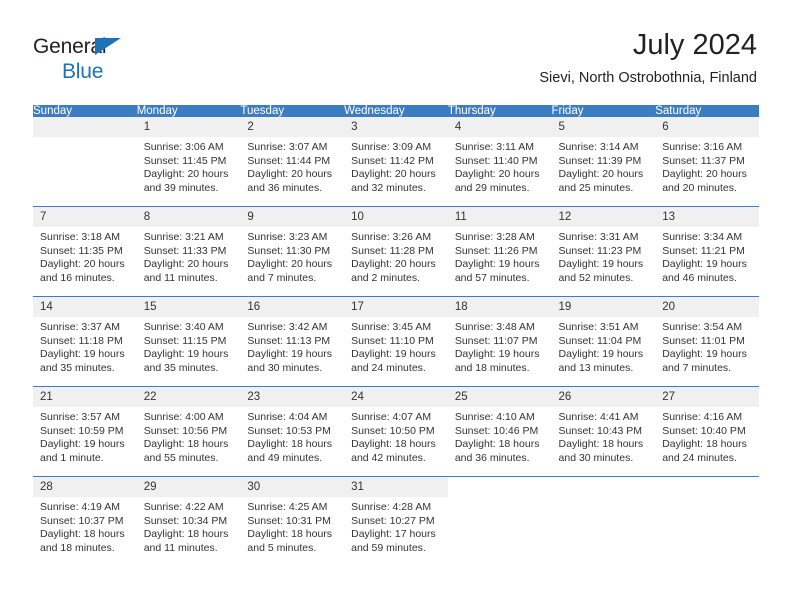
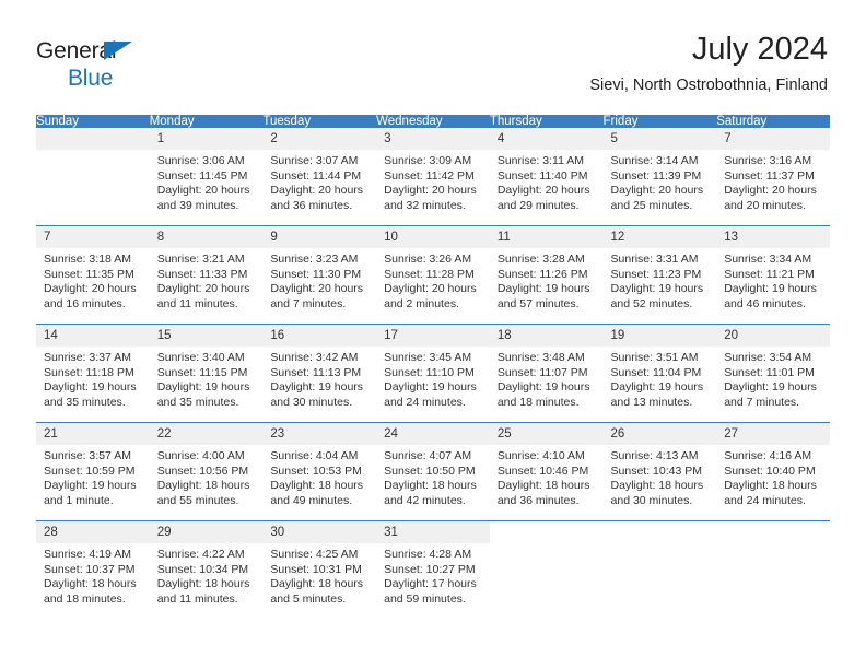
  General
  Blue
  July 2024
  Sievi, North Ostrobothnia, Finland
  Sunday	Monday	Tuesday	Wednesday	Thursday	Friday	Saturday
- 	1Sunrise: 3:06 AMSunset: 11:45 PMDaylight: 20 hoursand 39 minutes.	2Sunrise: 3:07 AMSunset: 11:44 PMDaylight: 20 hoursand 36 minutes.	3Sunrise: 3:09 AMSunset: 11:42 PMDaylight: 20 hoursand 32 minutes.	4Sunrise: 3:11 AMSunset: 11:40 PMDaylight: 20 hoursand 29 minutes.	5Sunrise: 3:14 AMSunset: 11:39 PMDaylight: 20 hoursand 25 minutes.	6Sunrise: 3:16 AMSunset: 11:37 PMDaylight: 20 hoursand 20 minutes.
+ 	1Sunrise: 3:06 AMSunset: 11:45 PMDaylight: 20 hoursand 39 minutes.	2Sunrise: 3:07 AMSunset: 11:44 PMDaylight: 20 hoursand 36 minutes.	3Sunrise: 3:09 AMSunset: 11:42 PMDaylight: 20 hoursand 32 minutes.	4Sunrise: 3:11 AMSunset: 11:40 PMDaylight: 20 hoursand 29 minutes.	5Sunrise: 3:14 AMSunset: 11:39 PMDaylight: 20 hoursand 25 minutes.	7Sunrise: 3:16 AMSunset: 11:37 PMDaylight: 20 hoursand 20 minutes.
  7Sunrise: 3:18 AMSunset: 11:35 PMDaylight: 20 hoursand 16 minutes.	8Sunrise: 3:21 AMSunset: 11:33 PMDaylight: 20 hoursand 11 minutes.	9Sunrise: 3:23 AMSunset: 11:30 PMDaylight: 20 hoursand 7 minutes.	10Sunrise: 3:26 AMSunset: 11:28 PMDaylight: 20 hoursand 2 minutes.	11Sunrise: 3:28 AMSunset: 11:26 PMDaylight: 19 hoursand 57 minutes.	12Sunrise: 3:31 AMSunset: 11:23 PMDaylight: 19 hoursand 52 minutes.	13Sunrise: 3:34 AMSunset: 11:21 PMDaylight: 19 hoursand 46 minutes.
  14Sunrise: 3:37 AMSunset: 11:18 PMDaylight: 19 hoursand 35 minutes.	15Sunrise: 3:40 AMSunset: 11:15 PMDaylight: 19 hoursand 35 minutes.	16Sunrise: 3:42 AMSunset: 11:13 PMDaylight: 19 hoursand 30 minutes.	17Sunrise: 3:45 AMSunset: 11:10 PMDaylight: 19 hoursand 24 minutes.	18Sunrise: 3:48 AMSunset: 11:07 PMDaylight: 19 hoursand 18 minutes.	19Sunrise: 3:51 AMSunset: 11:04 PMDaylight: 19 hoursand 13 minutes.	20Sunrise: 3:54 AMSunset: 11:01 PMDaylight: 19 hoursand 7 minutes.
- 21Sunrise: 3:57 AMSunset: 10:59 PMDaylight: 19 hoursand 1 minute.	22Sunrise: 4:00 AMSunset: 10:56 PMDaylight: 18 hoursand 55 minutes.	23Sunrise: 4:04 AMSunset: 10:53 PMDaylight: 18 hoursand 49 minutes.	24Sunrise: 4:07 AMSunset: 10:50 PMDaylight: 18 hoursand 42 minutes.	25Sunrise: 4:10 AMSunset: 10:46 PMDaylight: 18 hoursand 36 minutes.	26Sunrise: 4:41 AMSunset: 10:43 PMDaylight: 18 hoursand 30 minutes.	27Sunrise: 4:16 AMSunset: 10:40 PMDaylight: 18 hoursand 24 minutes.
+ 21Sunrise: 3:57 AMSunset: 10:59 PMDaylight: 19 hoursand 1 minute.	22Sunrise: 4:00 AMSunset: 10:56 PMDaylight: 18 hoursand 55 minutes.	23Sunrise: 4:04 AMSunset: 10:53 PMDaylight: 18 hoursand 49 minutes.	24Sunrise: 4:07 AMSunset: 10:50 PMDaylight: 18 hoursand 42 minutes.	25Sunrise: 4:10 AMSunset: 10:46 PMDaylight: 18 hoursand 36 minutes.	26Sunrise: 4:13 AMSunset: 10:43 PMDaylight: 18 hoursand 30 minutes.	27Sunrise: 4:16 AMSunset: 10:40 PMDaylight: 18 hoursand 24 minutes.
  28Sunrise: 4:19 AMSunset: 10:37 PMDaylight: 18 hoursand 18 minutes.	29Sunrise: 4:22 AMSunset: 10:34 PMDaylight: 18 hoursand 11 minutes.	30Sunrise: 4:25 AMSunset: 10:31 PMDaylight: 18 hoursand 5 minutes.	31Sunrise: 4:28 AMSunset: 10:27 PMDaylight: 17 hoursand 59 minutes.
